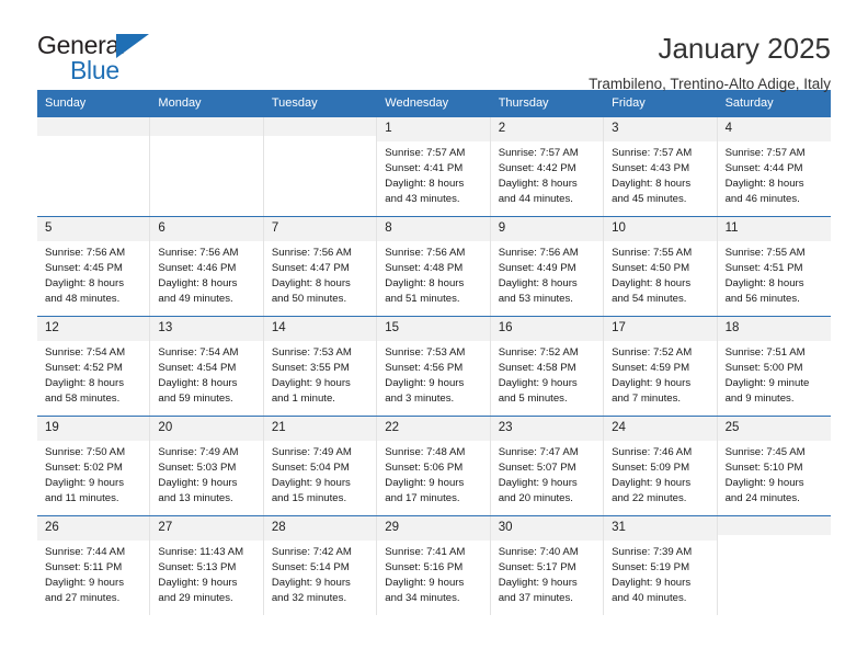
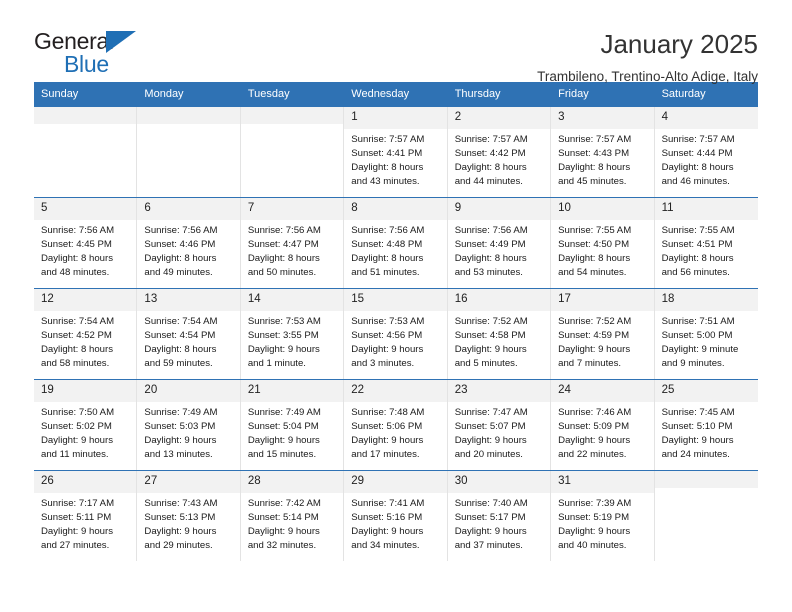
  General
  Blue
  January 2025
  Trambileno, Trentino-Alto Adige, Italy
  Sunday
  Monday
  Tuesday
  Wednesday
  Thursday
  Friday
  Saturday
  1
  Sunrise: 7:57 AM
  Sunset: 4:41 PM
  Daylight: 8 hours and 43 minutes.
  2
  Sunrise: 7:57 AM
  Sunset: 4:42 PM
  Daylight: 8 hours and 44 minutes.
  3
  Sunrise: 7:57 AM
  Sunset: 4:43 PM
  Daylight: 8 hours and 45 minutes.
  4
  Sunrise: 7:57 AM
  Sunset: 4:44 PM
  Daylight: 8 hours and 46 minutes.
  5
  Sunrise: 7:56 AM
  Sunset: 4:45 PM
  Daylight: 8 hours and 48 minutes.
  6
  Sunrise: 7:56 AM
  Sunset: 4:46 PM
  Daylight: 8 hours and 49 minutes.
  7
  Sunrise: 7:56 AM
  Sunset: 4:47 PM
  Daylight: 8 hours and 50 minutes.
  8
  Sunrise: 7:56 AM
  Sunset: 4:48 PM
  Daylight: 8 hours and 51 minutes.
  9
  Sunrise: 7:56 AM
  Sunset: 4:49 PM
  Daylight: 8 hours and 53 minutes.
  10
  Sunrise: 7:55 AM
  Sunset: 4:50 PM
  Daylight: 8 hours and 54 minutes.
  11
  Sunrise: 7:55 AM
  Sunset: 4:51 PM
  Daylight: 8 hours and 56 minutes.
  12
  Sunrise: 7:54 AM
  Sunset: 4:52 PM
  Daylight: 8 hours and 58 minutes.
  13
  Sunrise: 7:54 AM
  Sunset: 4:54 PM
  Daylight: 8 hours and 59 minutes.
  14
  Sunrise: 7:53 AM
  Sunset: 3:55 PM
  Daylight: 9 hours and 1 minute.
  15
  Sunrise: 7:53 AM
  Sunset: 4:56 PM
  Daylight: 9 hours and 3 minutes.
  16
  Sunrise: 7:52 AM
  Sunset: 4:58 PM
  Daylight: 9 hours and 5 minutes.
  17
  Sunrise: 7:52 AM
  Sunset: 4:59 PM
  Daylight: 9 hours and 7 minutes.
  18
  Sunrise: 7:51 AM
  Sunset: 5:00 PM
  Daylight: 9 minute and 9 minutes.
  19
  Sunrise: 7:50 AM
  Sunset: 5:02 PM
  Daylight: 9 hours and 11 minutes.
  20
  Sunrise: 7:49 AM
  Sunset: 5:03 PM
  Daylight: 9 hours and 13 minutes.
  21
  Sunrise: 7:49 AM
  Sunset: 5:04 PM
  Daylight: 9 hours and 15 minutes.
  22
  Sunrise: 7:48 AM
  Sunset: 5:06 PM
  Daylight: 9 hours and 17 minutes.
  23
  Sunrise: 7:47 AM
  Sunset: 5:07 PM
  Daylight: 9 hours and 20 minutes.
  24
  Sunrise: 7:46 AM
  Sunset: 5:09 PM
  Daylight: 9 hours and 22 minutes.
  25
  Sunrise: 7:45 AM
  Sunset: 5:10 PM
  Daylight: 9 hours and 24 minutes.
  26
- Sunrise: 7:44 AM
+ Sunrise: 7:17 AM
  Sunset: 5:11 PM
  Daylight: 9 hours and 27 minutes.
  27
- Sunrise: 11:43 AM
+ Sunrise: 7:43 AM
  Sunset: 5:13 PM
  Daylight: 9 hours and 29 minutes.
  28
  Sunrise: 7:42 AM
  Sunset: 5:14 PM
  Daylight: 9 hours and 32 minutes.
  29
  Sunrise: 7:41 AM
  Sunset: 5:16 PM
  Daylight: 9 hours and 34 minutes.
  30
  Sunrise: 7:40 AM
  Sunset: 5:17 PM
  Daylight: 9 hours and 37 minutes.
  31
  Sunrise: 7:39 AM
  Sunset: 5:19 PM
  Daylight: 9 hours and 40 minutes.
